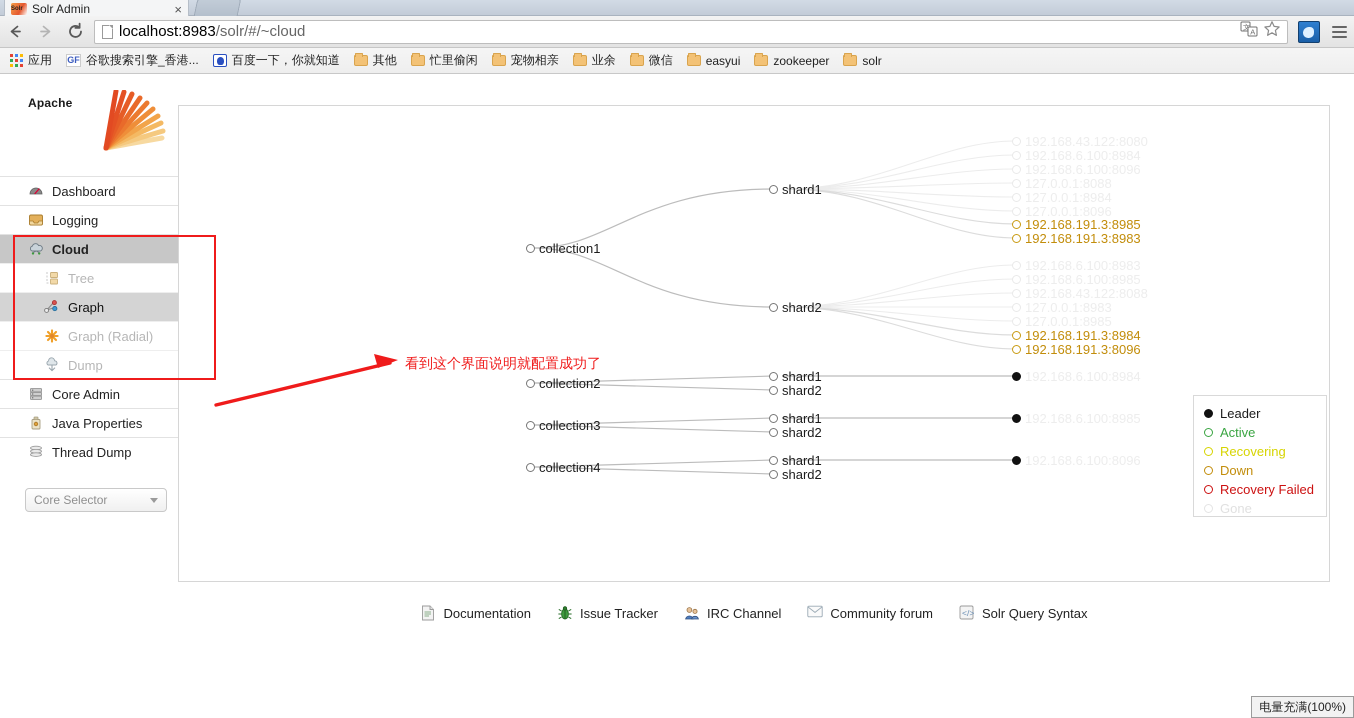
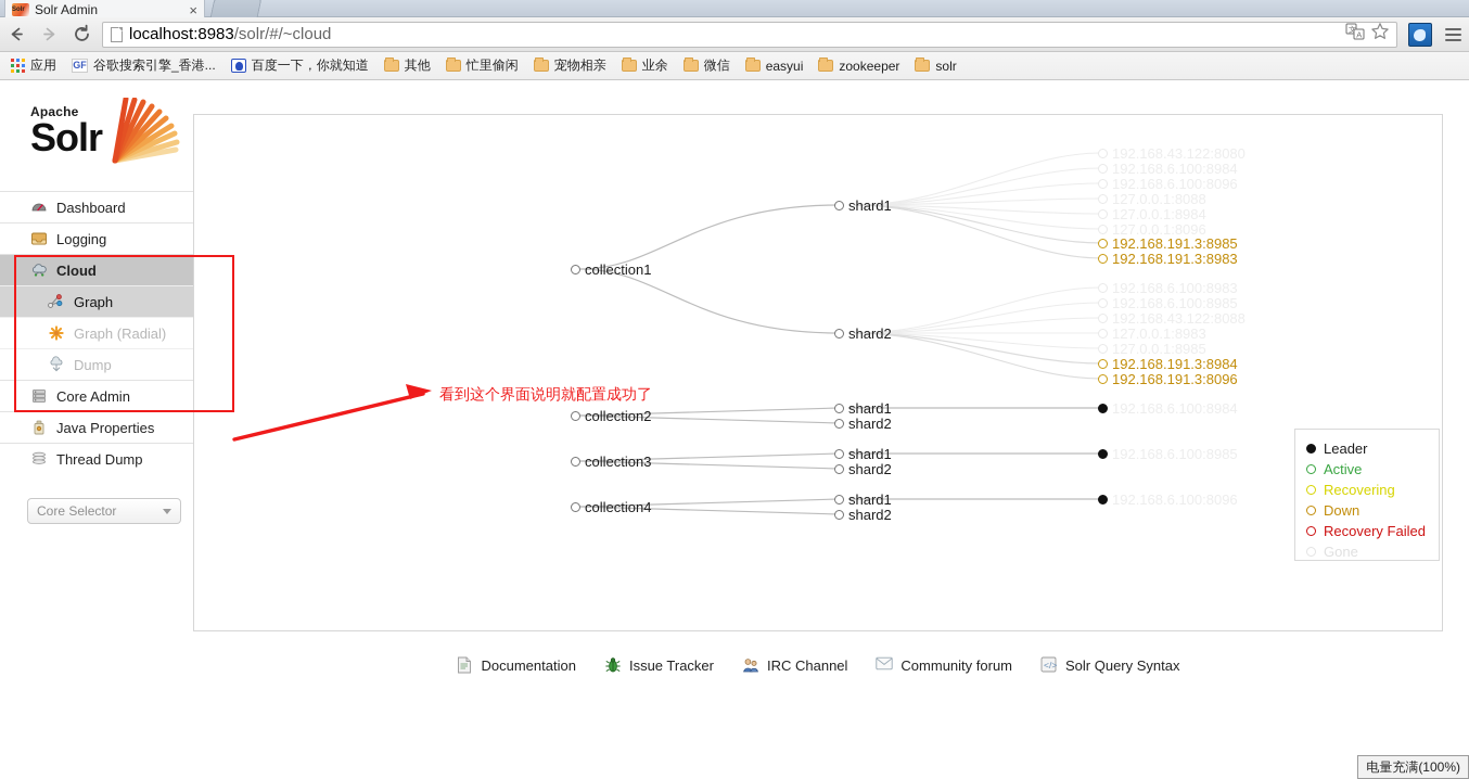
  Solr Admin
  ×
  localhost:8983/solr/#/~cloud
  A
  应用
  GF
  谷歌搜索引擎_香港...
  百度一下，你就知道
  其他
  忙里偷闲
  宠物相亲
  业余
  微信
  easyui
  zookeeper
  solr
  Apache
+ Solr
  Dashboard
  Logging
  Cloud
- Tree
  Graph
  Graph (Radial)
  Dump
  Core Admin
  Java Properties
  Thread Dump
  Core Selector
  collection1
  collection2
  collection3
  collection4
  shard1
  shard2
  shard1
  shard2
  shard1
  shard2
  shard1
  shard2
  192.168.191.3:8985
  192.168.191.3:8983
  192.168.191.3:8984
  192.168.191.3:8096
  Leader
  Active
  Recovering
  Down
  Recovery Failed
  Gone
  Documentation
  Issue Tracker
  IRC Channel
  Community forum
  </>
  Solr Query Syntax
  看到这个界面说明就配置成功了
  电量充满(100%)
